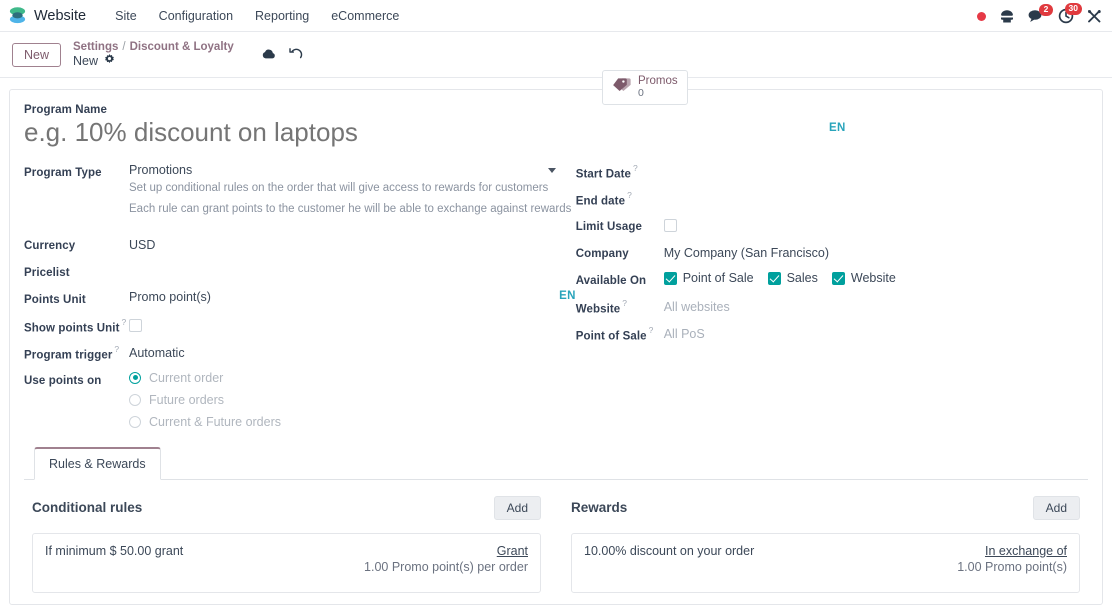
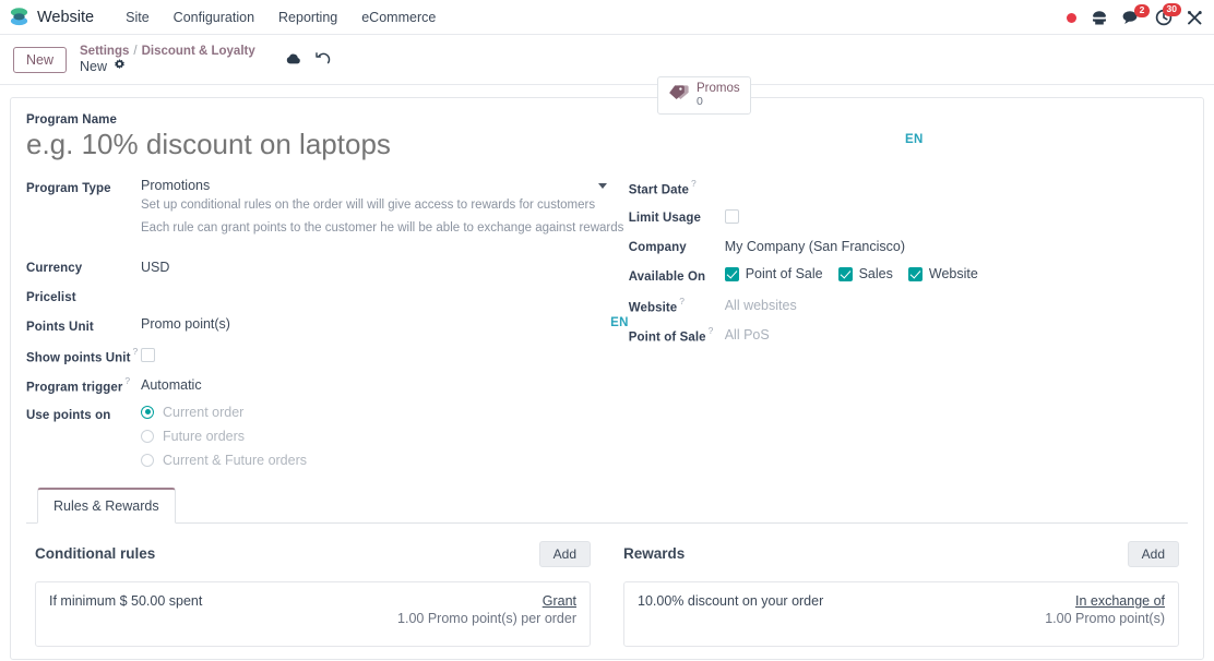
  Website
  Site
  Configuration
  Reporting
  eCommerce
  2
  30
  New
  Settings
  /
  Discount & Loyalty
  New
  Promos
  0
  Program Name
  e.g. 10% discount on laptops
  EN
  Program Type
  Promotions
- Set up conditional rules on the order that will give access to rewards for customers
+ Set up conditional rules on the order will will give access to rewards for customers
  Each rule can grant points to the customer he will be able to exchange against rewards
  Currency
  USD
  Pricelist
  Points Unit
  Promo point(s)
  EN
  Show points Unit?
  Program trigger?
  Automatic
  Use points on
  Current order
  Future orders
  Current & Future orders
  Start Date?
- End date?
  Limit Usage
  Company
  My Company (San Francisco)
  Available On
  Point of Sale
  Sales
  Website
  Website?
  All websites
  Point of Sale?
  All PoS
  Rules & Rewards
  Conditional rules
  Add
- If minimum $ 50.00 grant
+ If minimum $ 50.00 spent
  Grant
  1.00 Promo point(s) per order
  Rewards
  Add
  10.00% discount on your order
  In exchange of
  1.00 Promo point(s)
